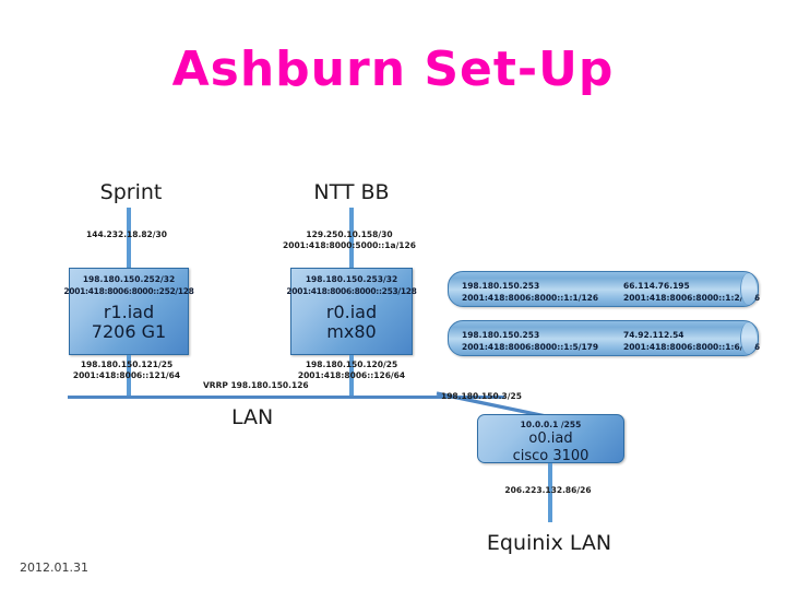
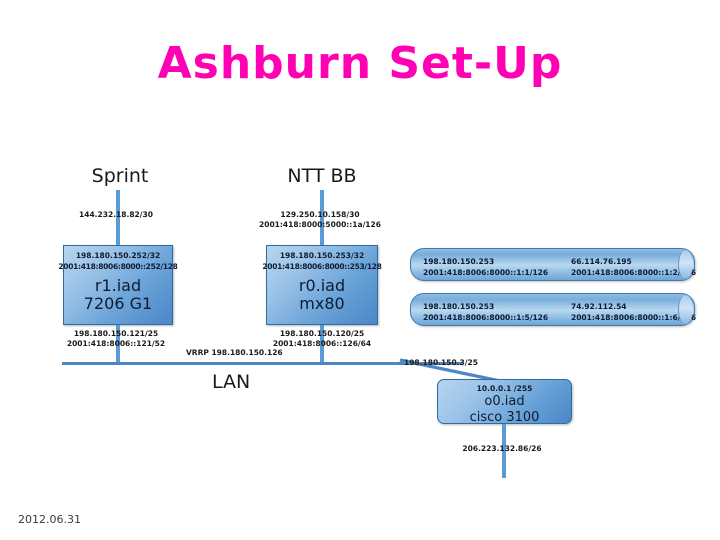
  Ashburn Set-Up
  Sprint
  144.232.18.82/30
  198.180.150.252/32
  2001:418:8006:8000::252/128
  r1.iad
  7206 G1
  198.180.150.121/25
- 2001:418:8006::121/64
+ 2001:418:8006::121/52
  NTT BB
  129.250.10.158/30
  2001:418:8000:5000::1a/126
  198.180.150.253/32
  2001:418:8006:8000::253/128
  r0.iad
  mx80
  198.180.150.120/25
  2001:418:8006::126/64
  198.180.150.253
  2001:418:8006:8000::1:1/126
  66.114.76.195
  2001:418:8006:8000::1:26
  198.180.150.253
- 2001:418:8006:8000::1:5/179
+ 2001:418:8006:8000::1:5/126
  74.92.112.54
  2001:418:8006:8000::1:66
  VRRP 198.180.150.126
  LAN
  198.180.150.3/25
  10.0.0.1 /255
  o0.iad
  cisco 3100
  206.223.132.86/26
- Equinix LAN
- 2012.01.31
+ 2012.06.31
